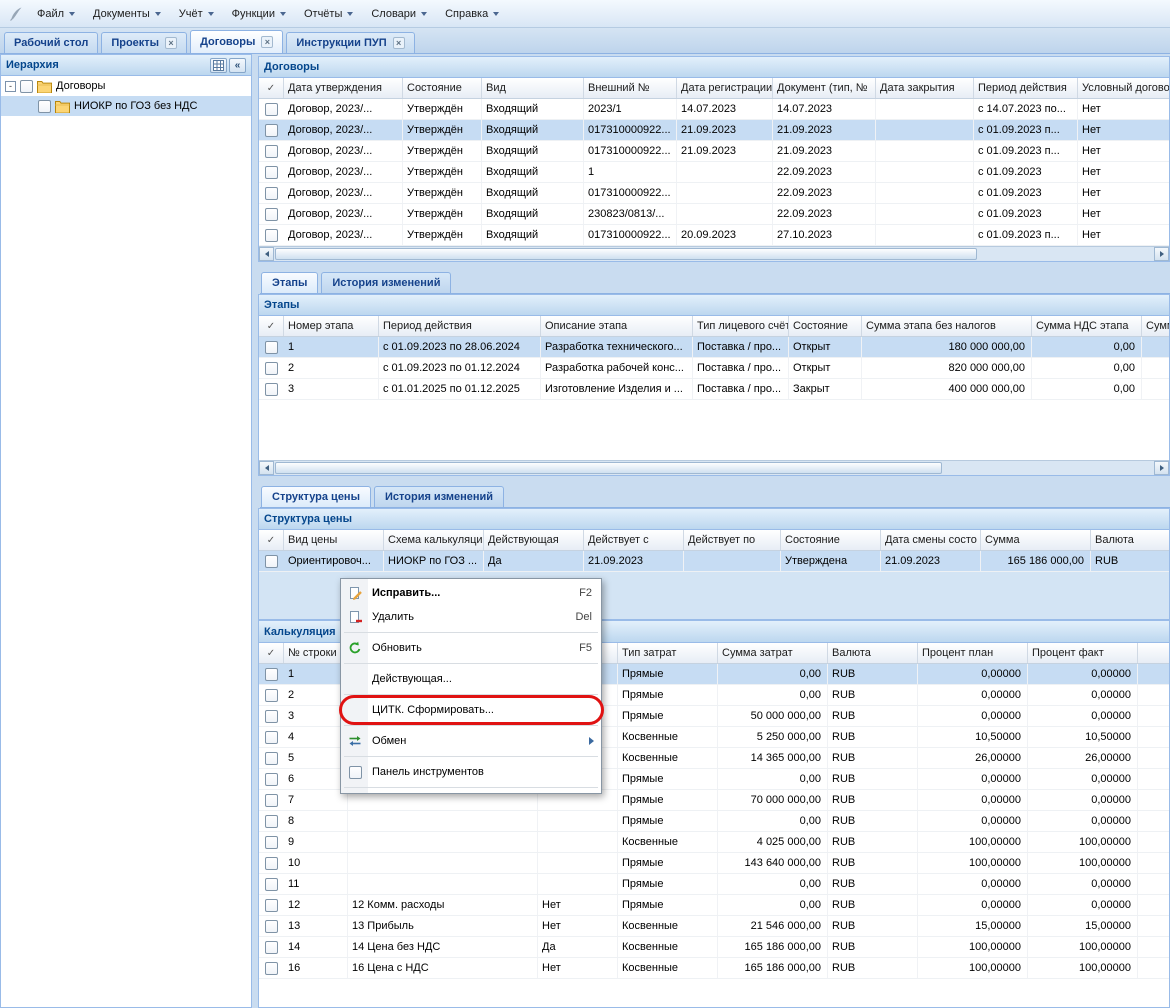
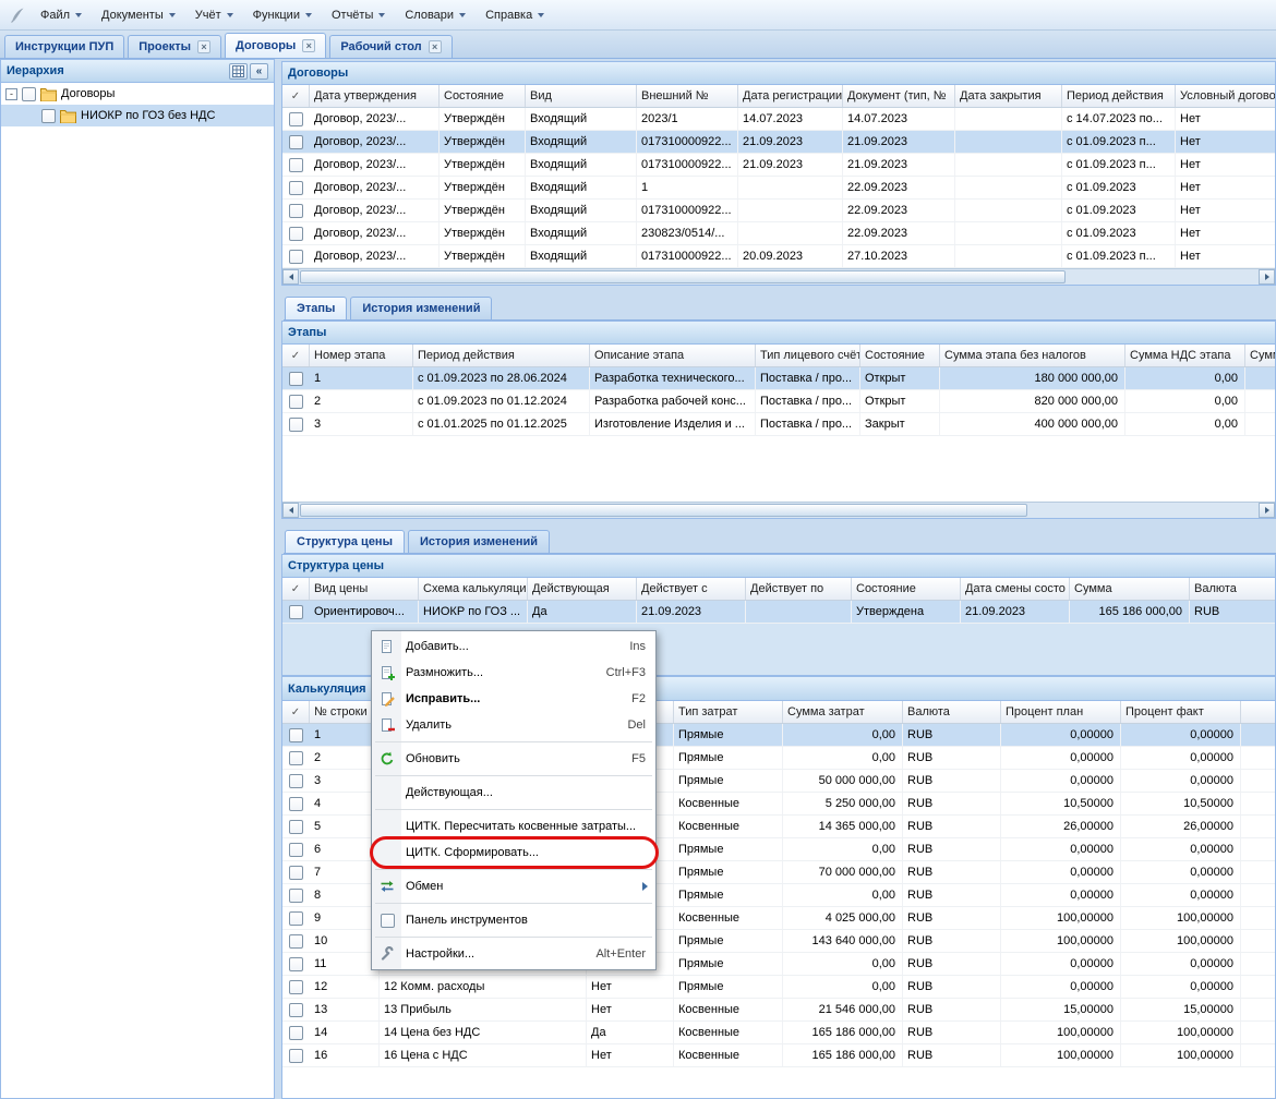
  Файл
  Документы
  Учёт
  Функции
  Отчёты
  Словари
  Справка
- Рабочий стол
+ Инструкции ПУП
  Проекты
  ×
  Договоры
  ×
- Инструкции ПУП
+ Рабочий стол
  ×
  Иерархия
  «
  -
  Договоры
  НИОКР по ГОЗ без НДС
  Договоры
  ✓
  Дата утверждения
  Состояние
  Вид
  Внешний №
  Дата регистрации
  Документ (тип, №
  Дата закрытия
  Период действия
  Условный догово
  Договор, 2023/...
  Утверждён
  Входящий
  2023/1
  14.07.2023
  14.07.2023
  с 14.07.2023 по...
  Нет
  Договор, 2023/...
  Утверждён
  Входящий
  017310000922...
  21.09.2023
  21.09.2023
  с 01.09.2023 п...
  Нет
  Договор, 2023/...
  Утверждён
  Входящий
  017310000922...
  21.09.2023
  21.09.2023
  с 01.09.2023 п...
  Нет
  Договор, 2023/...
  Утверждён
  Входящий
  1
  22.09.2023
  с 01.09.2023
  Нет
  Договор, 2023/...
  Утверждён
  Входящий
  017310000922...
  22.09.2023
  с 01.09.2023
  Нет
  Договор, 2023/...
  Утверждён
  Входящий
- 230823/0813/...
+ 230823/0514/...
  22.09.2023
  с 01.09.2023
  Нет
  Договор, 2023/...
  Утверждён
  Входящий
  017310000922...
  20.09.2023
  27.10.2023
  с 01.09.2023 п...
  Нет
  Этапы
  История изменений
  Этапы
  ✓
  Номер этапа
  Период действия
  Описание этапа
  Тип лицевого счёт
  Состояние
  Сумма этапа без налогов
  Сумма НДС этапа
  Сум
  1
  с 01.09.2023 по 28.06.2024
  Разработка технического...
  Поставка / про...
  Открыт
  180 000 000,00
  0,00
  2
  с 01.09.2023 по 01.12.2024
  Разработка рабочей конс...
  Поставка / про...
  Открыт
  820 000 000,00
  0,00
  3
  с 01.01.2025 по 01.12.2025
  Изготовление Изделия и ...
  Поставка / про...
  Закрыт
  400 000 000,00
  0,00
  Структура цены
  История изменений
  Структура цены
  ✓
  Вид цены
  Схема калькуляци
  Действующая
  Действует с
  Действует по
  Состояние
  Дата смены состо
  Сумма
  Валюта
  Ориентировоч...
  НИОКР по ГОЗ ...
  Да
  21.09.2023
  Утверждена
  21.09.2023
  165 186 000,00
  RUB
  Калькуляция
  ✓
  № строки
  Тип затрат
  Сумма затрат
  Валюта
  Процент план
  Процент факт
  1
  Прямые
  0,00
  RUB
  0,00000
  0,00000
  2
  Прямые
  0,00
  RUB
  0,00000
  0,00000
  3
  Прямые
  50 000 000,00
  RUB
  0,00000
  0,00000
  4
  Косвенные
  5 250 000,00
  RUB
  10,50000
  10,50000
  5
  Косвенные
  14 365 000,00
  RUB
  26,00000
  26,00000
  6
  Прямые
  0,00
  RUB
  0,00000
  0,00000
  7
  Прямые
  70 000 000,00
  RUB
  0,00000
  0,00000
  8
  Прямые
  0,00
  RUB
  0,00000
  0,00000
  9
  Косвенные
  4 025 000,00
  RUB
  100,00000
  100,00000
  10
  Прямые
  143 640 000,00
  RUB
  100,00000
  100,00000
  11
  Прямые
  0,00
  RUB
  0,00000
  0,00000
  12
  12 Комм. расходы
  Нет
  Прямые
  0,00
  RUB
  0,00000
  0,00000
  13
  13 Прибыль
  Нет
  Косвенные
  21 546 000,00
  RUB
  15,00000
  15,00000
  14
  14 Цена без НДС
  Да
  Косвенные
  165 186 000,00
  RUB
  100,00000
  100,00000
  16
  16 Цена с НДС
  Нет
  Косвенные
  165 186 000,00
  RUB
  100,00000
  100,00000
+ Добавить...
+ Ins
+ Размножить...
+ Ctrl+F3
  Исправить...
  F2
  Удалить
  Del
  Обновить
  F5
  Действующая...
+ ЦИТК. Пересчитать косвенные затраты...
  ЦИТК. Сформировать...
  Обмен
  Панель инструментов
+ Настройки...
+ Alt+Enter
